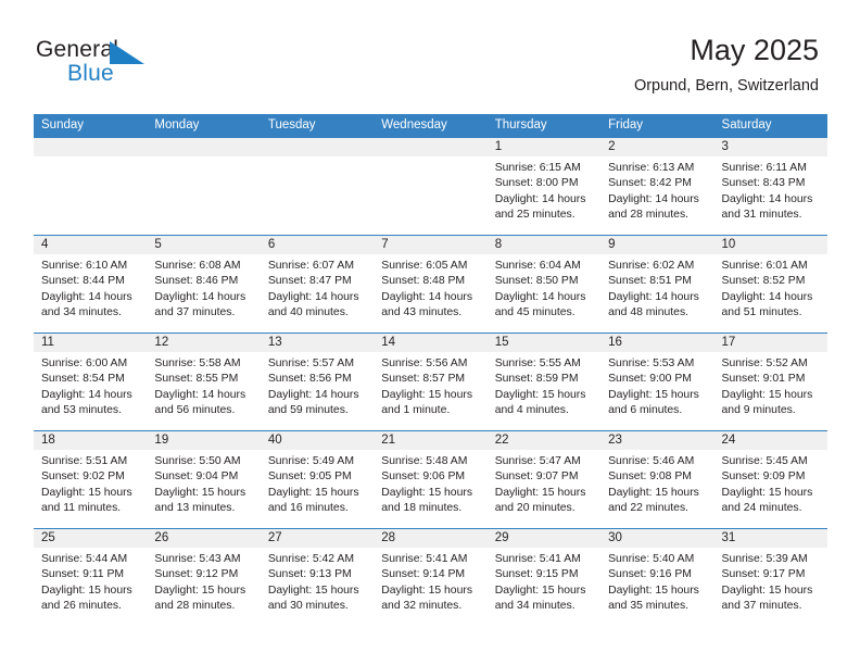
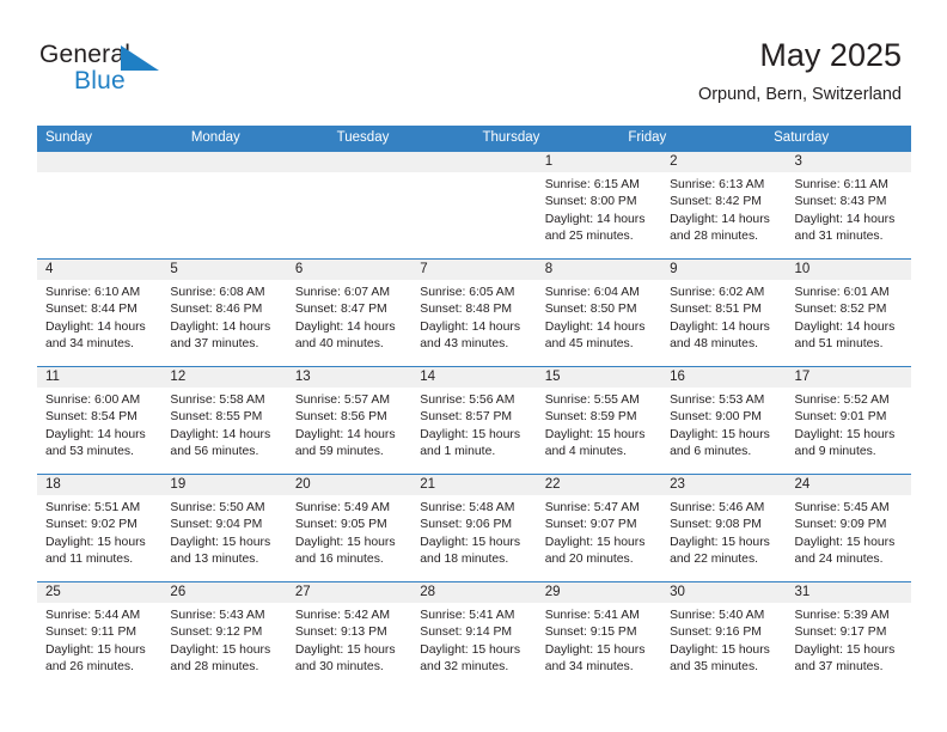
  Genera
  Blue
  May 2025
  Orpund, Bern, Switzerland
  Sunday
  Monday
  Tuesday
- Wednesday
  Thursday
  Friday
  Saturday
  1
  Sunrise: 6:15 AM
  Sunset: 8:00 PM
  Daylight: 14 hours
  and 25 minutes.
  2
  Sunrise: 6:13 AM
  Sunset: 8:42 PM
  Daylight: 14 hours
  and 28 minutes.
  3
  Sunrise: 6:11 AM
  Sunset: 8:43 PM
  Daylight: 14 hours
  and 31 minutes.
  4
  Sunrise: 6:10 AM
  Sunset: 8:44 PM
  Daylight: 14 hours
  and 34 minutes.
  5
  Sunrise: 6:08 AM
  Sunset: 8:46 PM
  Daylight: 14 hours
  and 37 minutes.
  6
  Sunrise: 6:07 AM
  Sunset: 8:47 PM
  Daylight: 14 hours
  and 40 minutes.
  7
  Sunrise: 6:05 AM
  Sunset: 8:48 PM
  Daylight: 14 hours
  and 43 minutes.
  8
  Sunrise: 6:04 AM
  Sunset: 8:50 PM
  Daylight: 14 hours
  and 45 minutes.
  9
  Sunrise: 6:02 AM
  Sunset: 8:51 PM
  Daylight: 14 hours
  and 48 minutes.
  10
  Sunrise: 6:01 AM
  Sunset: 8:52 PM
  Daylight: 14 hours
  and 51 minutes.
  11
  Sunrise: 6:00 AM
  Sunset: 8:54 PM
  Daylight: 14 hours
  and 53 minutes.
  12
  Sunrise: 5:58 AM
  Sunset: 8:55 PM
  Daylight: 14 hours
  and 56 minutes.
  13
  Sunrise: 5:57 AM
  Sunset: 8:56 PM
  Daylight: 14 hours
  and 59 minutes.
  14
  Sunrise: 5:56 AM
  Sunset: 8:57 PM
  Daylight: 15 hours
  and 1 minute.
  15
  Sunrise: 5:55 AM
  Sunset: 8:59 PM
  Daylight: 15 hours
  and 4 minutes.
  16
  Sunrise: 5:53 AM
  Sunset: 9:00 PM
  Daylight: 15 hours
  and 6 minutes.
  17
  Sunrise: 5:52 AM
  Sunset: 9:01 PM
  Daylight: 15 hours
  and 9 minutes.
  18
  Sunrise: 5:51 AM
  Sunset: 9:02 PM
  Daylight: 15 hours
  and 11 minutes.
  19
  Sunrise: 5:50 AM
  Sunset: 9:04 PM
  Daylight: 15 hours
  and 13 minutes.
- 40
+ 20
  Sunrise: 5:49 AM
  Sunset: 9:05 PM
  Daylight: 15 hours
  and 16 minutes.
  21
  Sunrise: 5:48 AM
  Sunset: 9:06 PM
  Daylight: 15 hours
  and 18 minutes.
  22
  Sunrise: 5:47 AM
  Sunset: 9:07 PM
  Daylight: 15 hours
  and 20 minutes.
  23
  Sunrise: 5:46 AM
  Sunset: 9:08 PM
  Daylight: 15 hours
  and 22 minutes.
  24
  Sunrise: 5:45 AM
  Sunset: 9:09 PM
  Daylight: 15 hours
  and 24 minutes.
  25
  Sunrise: 5:44 AM
  Sunset: 9:11 PM
  Daylight: 15 hours
  and 26 minutes.
  26
  Sunrise: 5:43 AM
  Sunset: 9:12 PM
  Daylight: 15 hours
  and 28 minutes.
  27
  Sunrise: 5:42 AM
  Sunset: 9:13 PM
  Daylight: 15 hours
  and 30 minutes.
  28
  Sunrise: 5:41 AM
  Sunset: 9:14 PM
  Daylight: 15 hours
  and 32 minutes.
  29
  Sunrise: 5:41 AM
  Sunset: 9:15 PM
  Daylight: 15 hours
  and 34 minutes.
  30
  Sunrise: 5:40 AM
  Sunset: 9:16 PM
  Daylight: 15 hours
  and 35 minutes.
  31
  Sunrise: 5:39 AM
  Sunset: 9:17 PM
  Daylight: 15 hours
  and 37 minutes.
